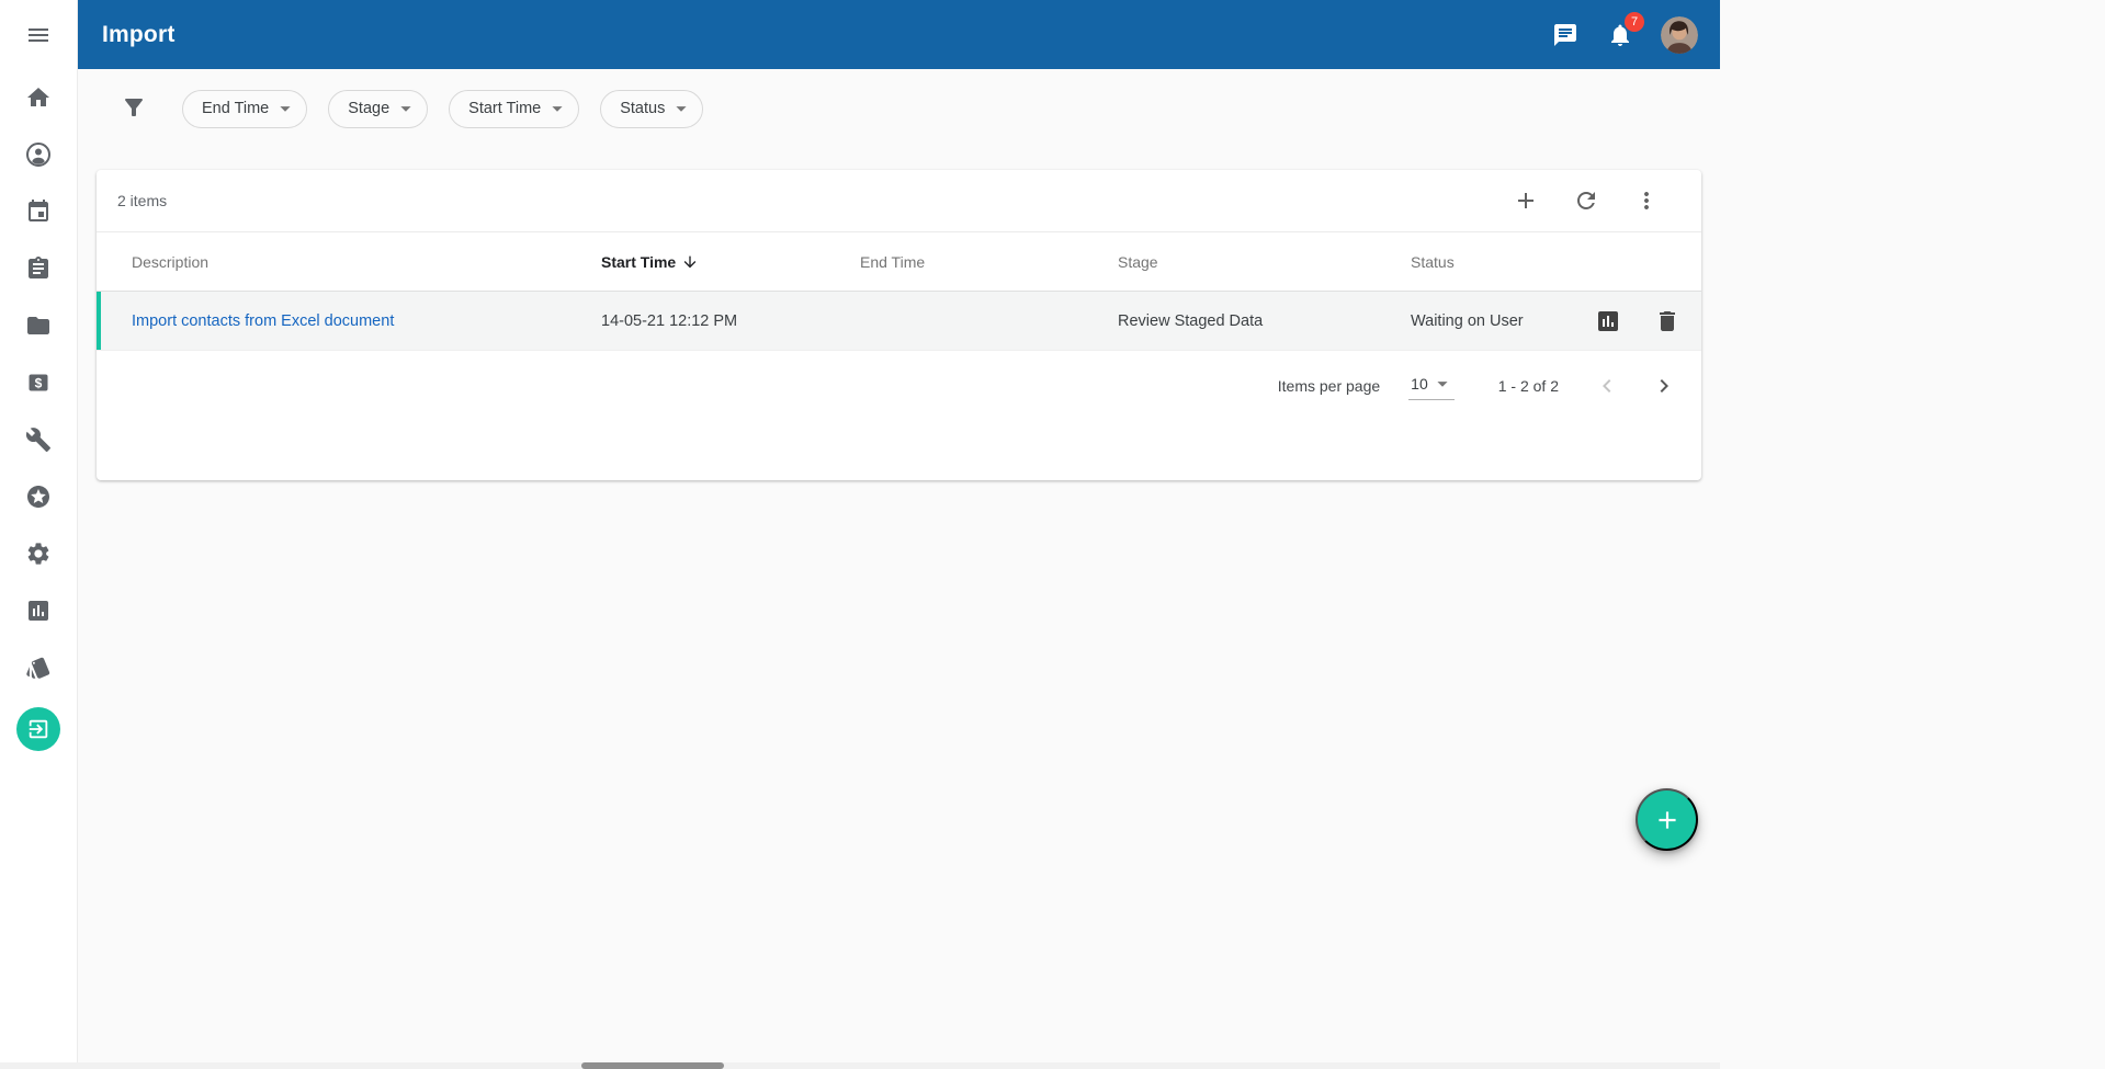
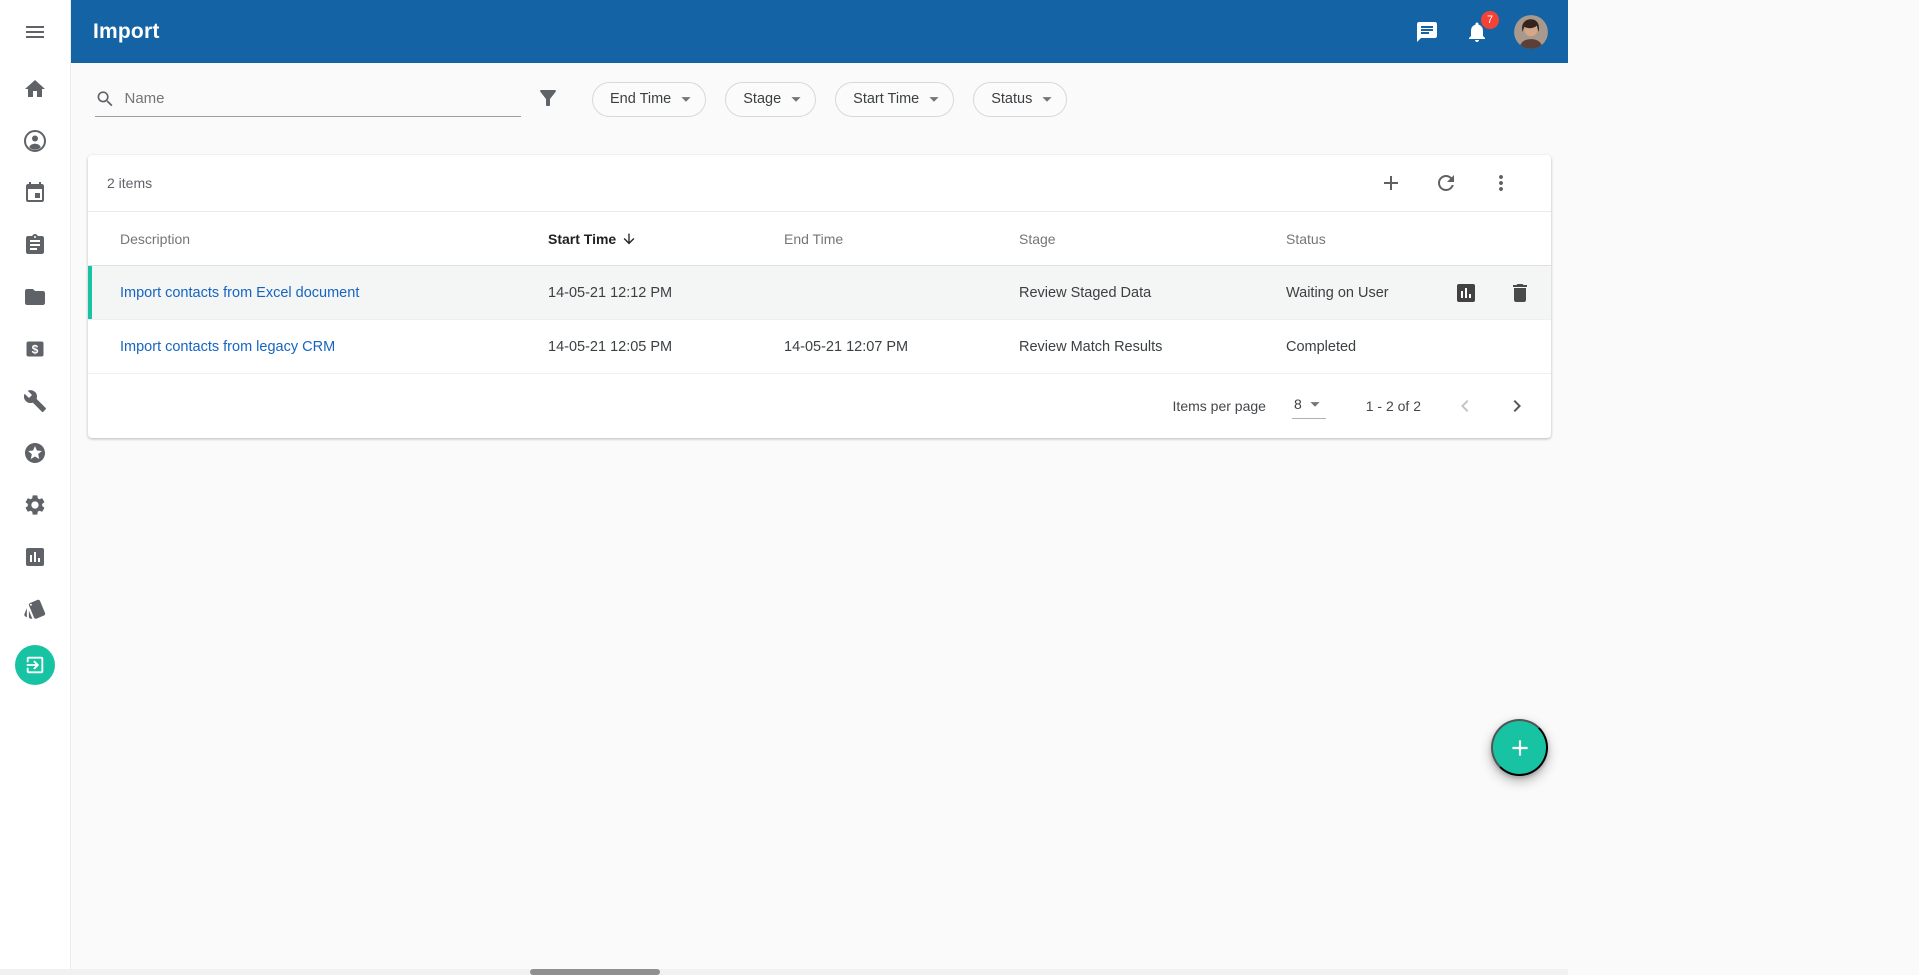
  $
  Import
  7
+ Name
  End Time
  Stage
  Start Time
  Status
  2 items
  Description
  Start Time
  End Time
  Stage
  Status
  Import contacts from Excel document
  14-05-21 12:12 PM
  Review Staged Data
  Waiting on User
+ Import contacts from legacy CRM
+ 14-05-21 12:05 PM
+ 14-05-21 12:07 PM
+ Review Match Results
+ Completed
  Items per page
- 10
+ 8
  1 - 2 of 2
